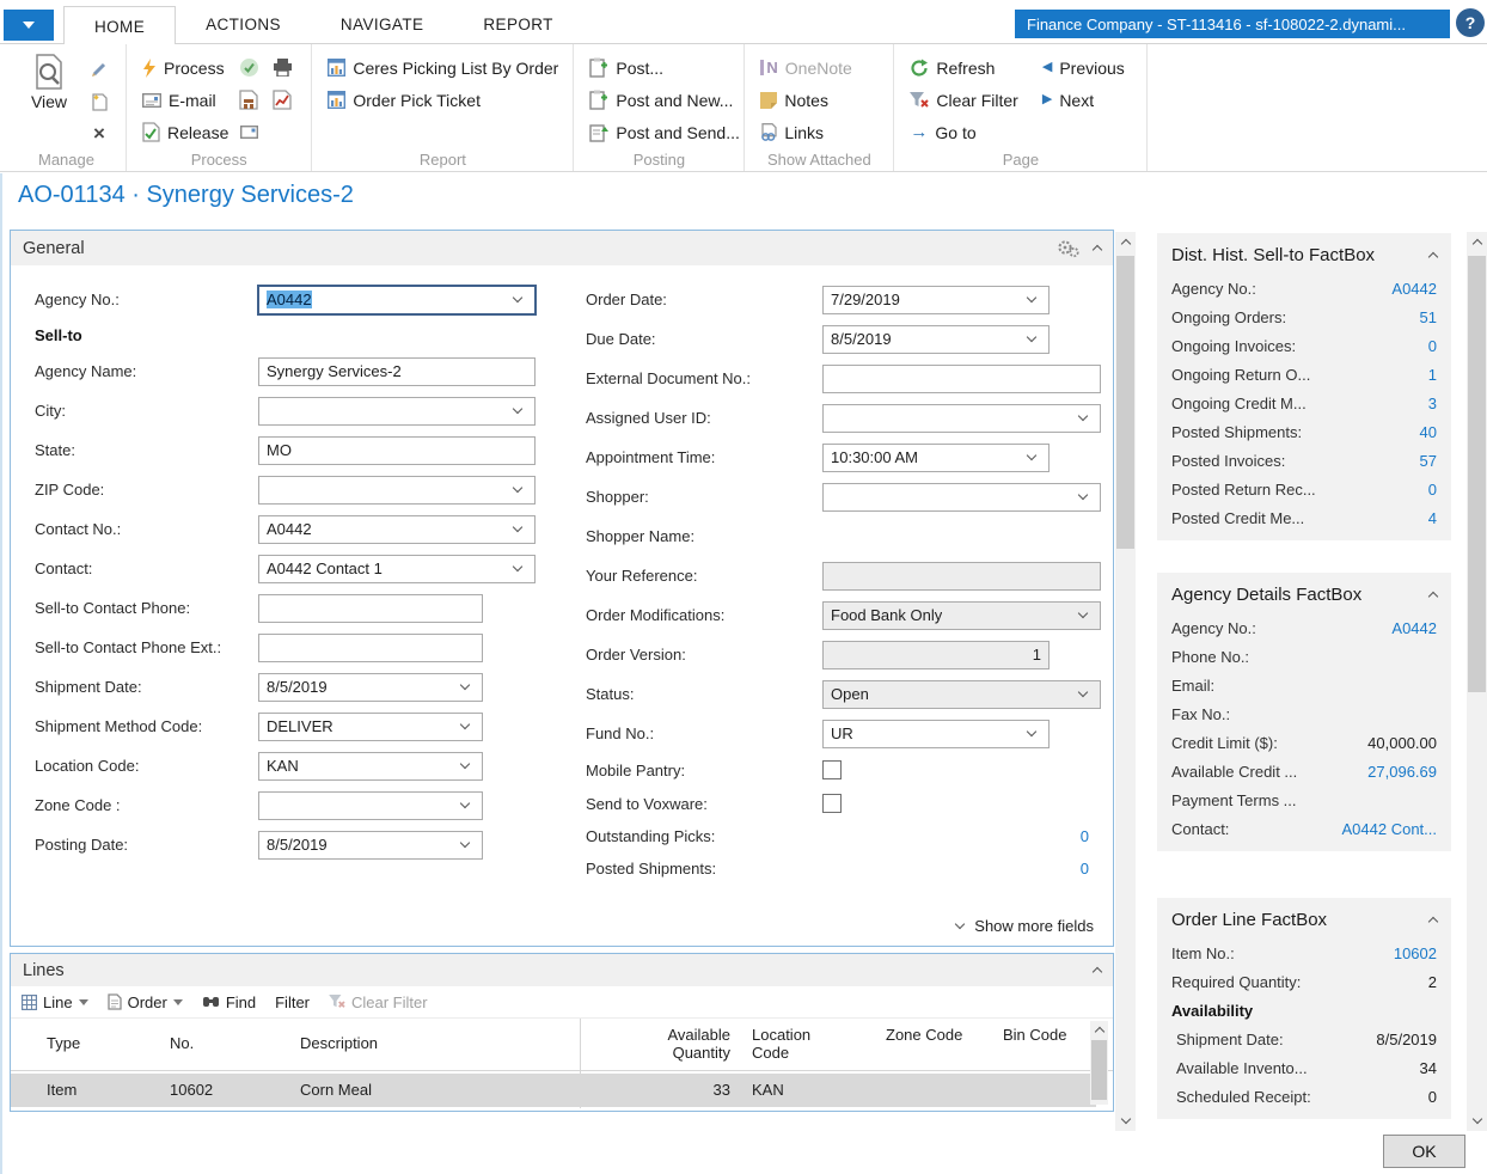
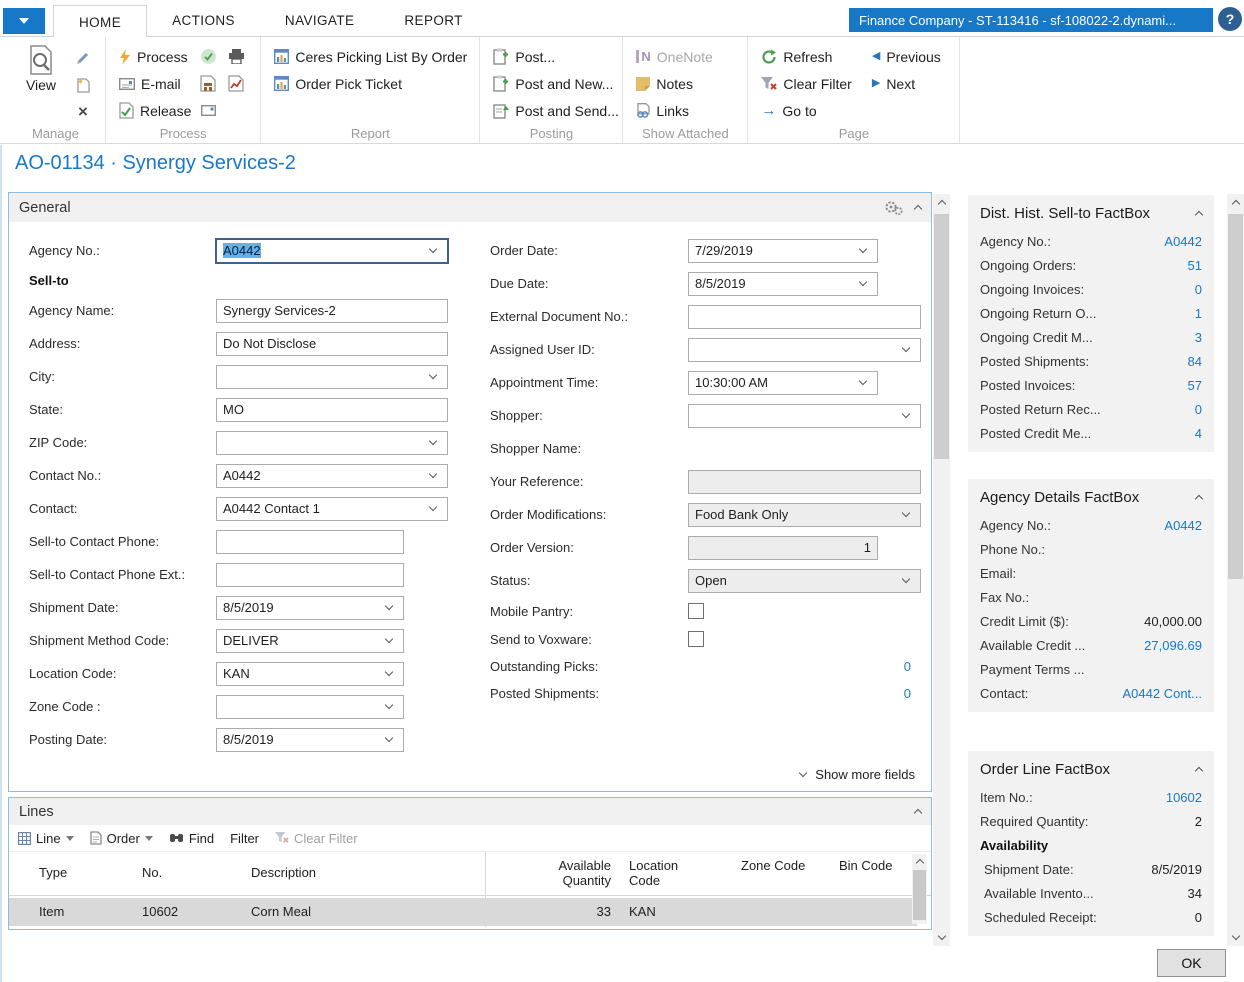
  HOME
  ACTIONS
  NAVIGATE
  REPORT
  Finance Company - ST-113416 - sf-108022-2.dynami...
  ?
  View
  ×
  Manage
  Process
  E-mail
  Release
  Process
  Ceres Picking List By Order
  Order Pick Ticket
  Report
  Post...
  Post and New...
  Post and Send...
  Posting
  N
  OneNote
  Notes
  Links
  Show Attached
  Refresh
  Clear Filter
  →
  Go to
  ◀
  Previous
  ▶
  Next
  Page
  AO-01134 · Synergy Services-2
  General
  Agency No.:
  A0442
  Sell-to
  Agency Name:
  Synergy Services-2
+ Address:
+ Do Not Disclose
  City:
  State:
  MO
  ZIP Code:
  Contact No.:
  A0442
  Contact:
  A0442 Contact 1
  Sell-to Contact Phone:
  Sell-to Contact Phone Ext.:
  Shipment Date:
  8/5/2019
  Shipment Method Code:
  DELIVER
  Location Code:
  KAN
  Zone Code :
  Posting Date:
  8/5/2019
  Order Date:
  7/29/2019
  Due Date:
  8/5/2019
  External Document No.:
  Assigned User ID:
  Appointment Time:
  10:30:00 AM
  Shopper:
  Shopper Name:
  Your Reference:
  Order Modifications:
  Food Bank Only
  Order Version:
  1
  Status:
  Open
- Fund No.:
- UR
  Mobile Pantry:
  Send to Voxware:
  Outstanding Picks:
  0
  Posted Shipments:
  0
  Show more fields
  Lines
  Line
  Order
  Find
  Filter
  Clear Filter
  Type
  No.
  Description
  Available Quantity
  Location Code
  Zone Code
  Bin Code
  Item
  10602
  Corn Meal
  33
  KAN
  Dist. Hist. Sell-to FactBox
  Agency No.:
  A0442
  Ongoing Orders:
  51
  Ongoing Invoices:
  0
  Ongoing Return O...
  1
  Ongoing Credit M...
  3
  Posted Shipments:
- 40
+ 84
  Posted Invoices:
  57
  Posted Return Rec...
  0
  Posted Credit Me...
  4
  Agency Details FactBox
  Agency No.:
  A0442
  Phone No.:
  Email:
  Fax No.:
  Credit Limit ($):
  40,000.00
  Available Credit ...
  27,096.69
  Payment Terms ...
  Contact:
  A0442 Cont...
  Order Line FactBox
  Item No.:
  10602
  Required Quantity:
  2
  Availability
  Shipment Date:
  8/5/2019
  Available Invento...
  34
  Scheduled Receipt:
  0
  OK
